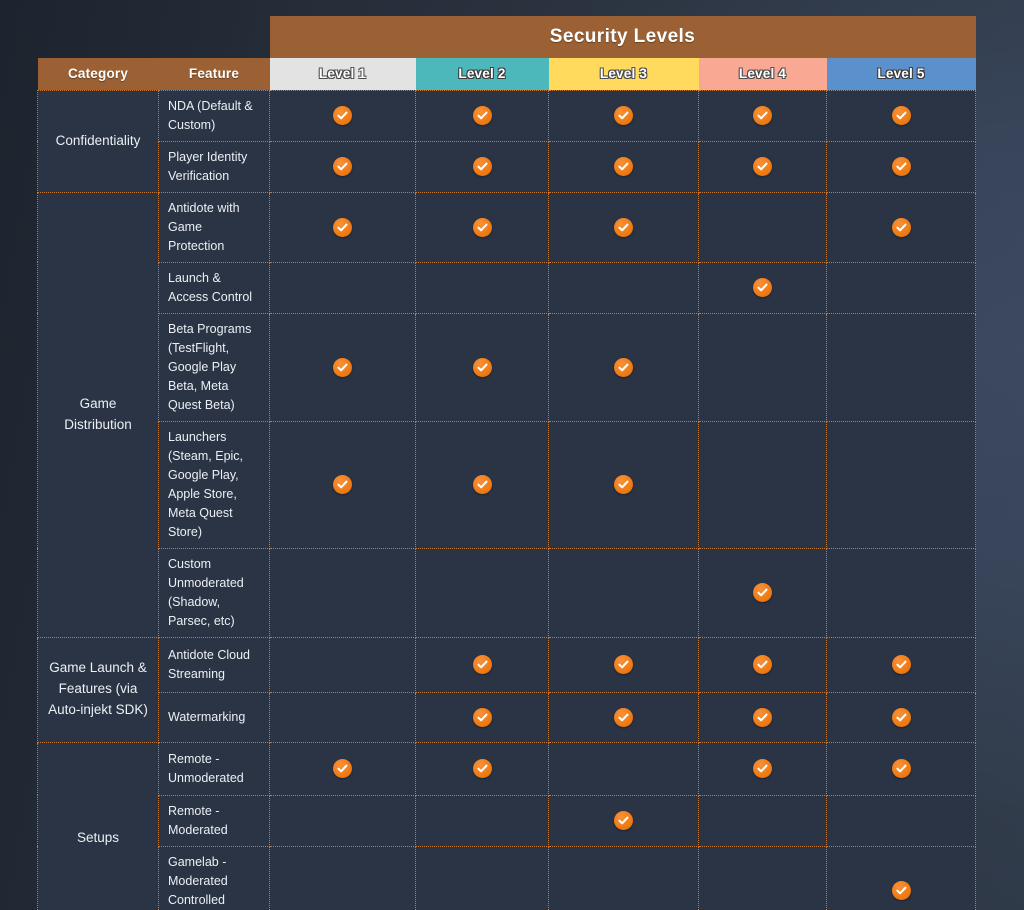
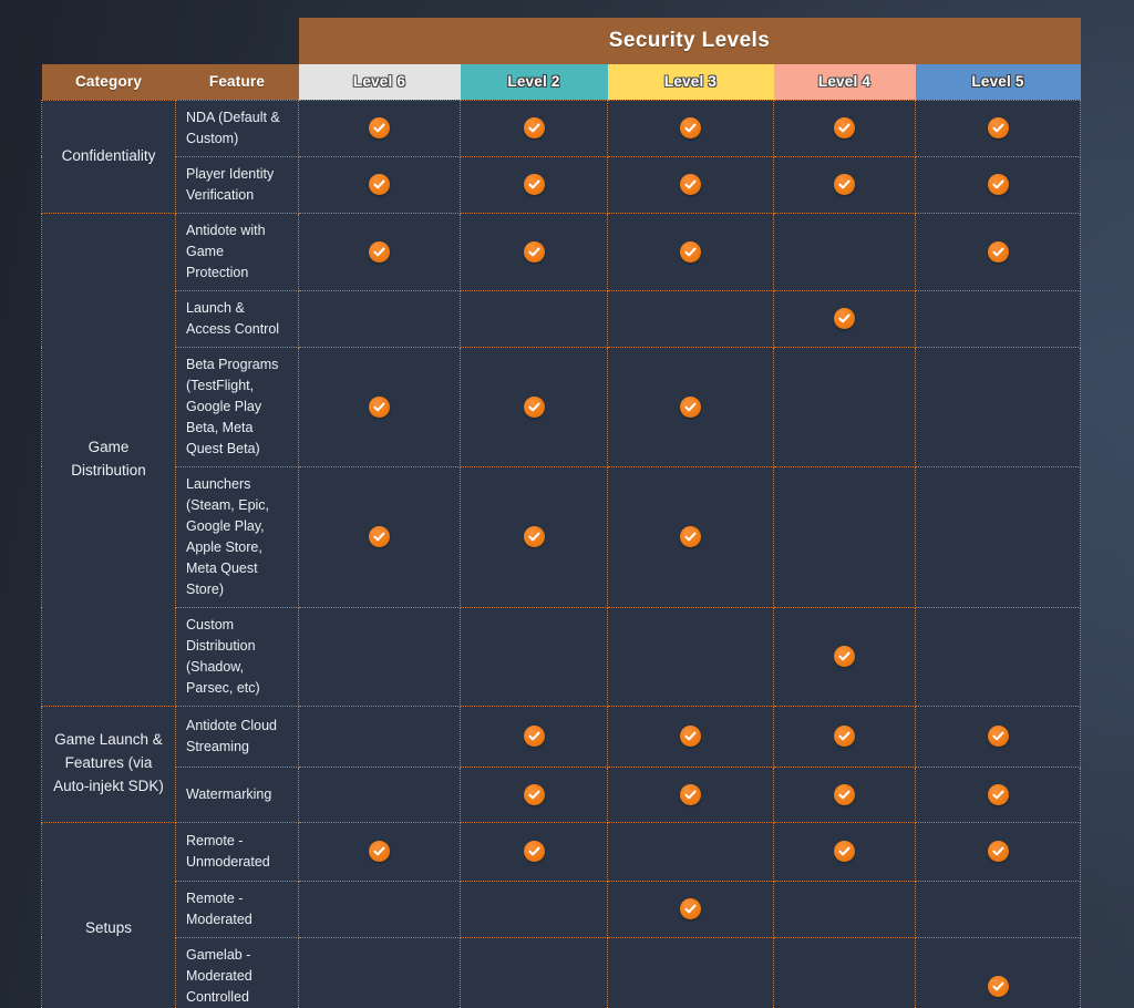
  		Security Levels
- Category	Feature	Level 1	Level 2	Level 3	Level 4	Level 5
+ Category	Feature	Level 6	Level 2	Level 3	Level 4	Level 5
  Confidentiality	NDA (Default & Custom)
  Player Identity Verification
  Game Distribution	Antidote with Game Protection
  Launch & Access Control
  Beta Programs (TestFlight, Google Play Beta, Meta Quest Beta)
  Launchers (Steam, Epic, Google Play, Apple Store, Meta Quest Store)
- Custom Unmoderated (Shadow, Parsec, etc)
+ Custom Distribution (Shadow, Parsec, etc)
  Game Launch & Features (via Auto-injekt SDK)	Antidote Cloud Streaming
  Watermarking
  Setups	Remote - Unmoderated
  Remote - Moderated
  Gamelab - Moderated Controlled
